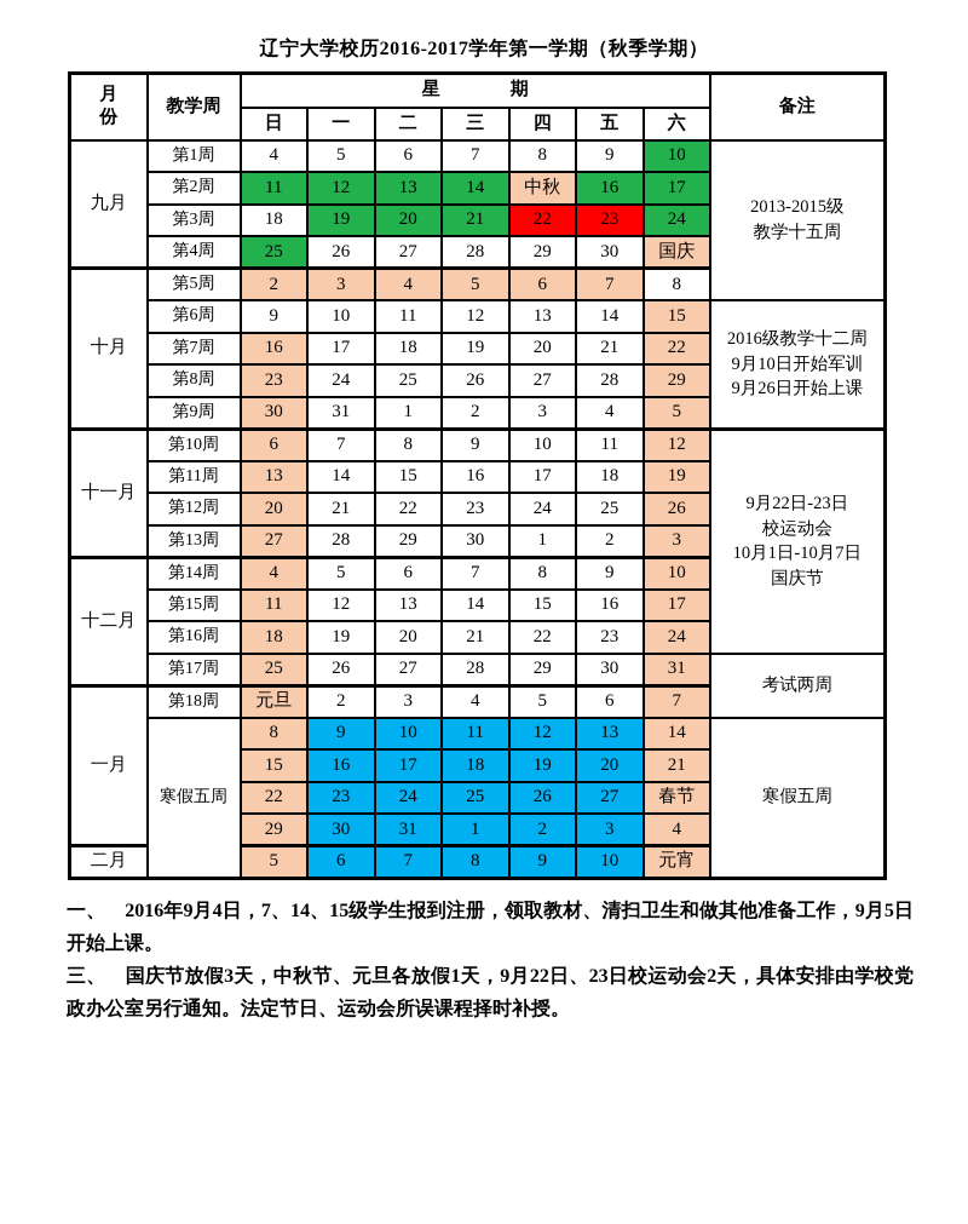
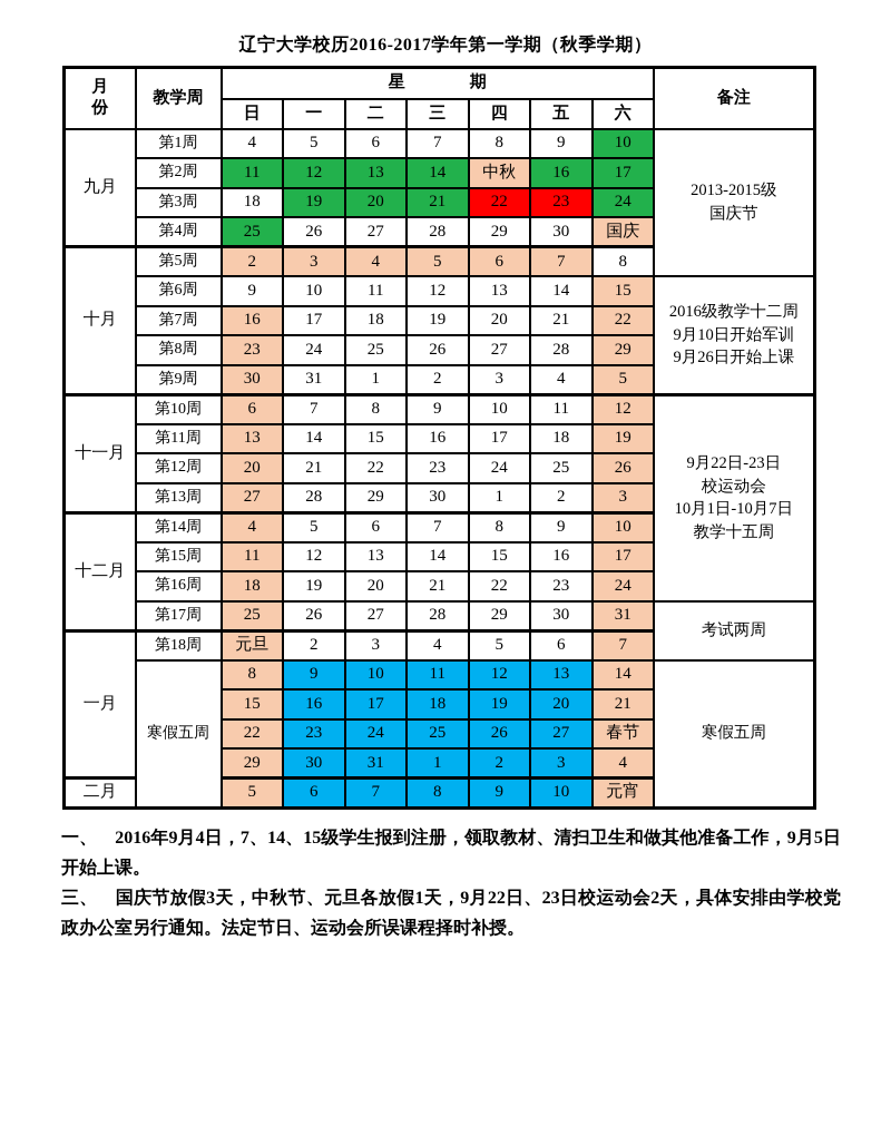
  辽宁大学校历2016-2017学年第一学期（秋季学期）
  月 份	教学周	星 期	备注
  日	一	二	三	四	五	六
- 九月	第1周	4	5	6	7	8	9	10	2013-2015级教学十五周
+ 九月	第1周	4	5	6	7	8	9	10	2013-2015级国庆节
  第2周	11	12	13	14	中秋	16	17
  第3周	18	19	20	21	22	23	24
  第4周	25	26	27	28	29	30	国庆
  十月	第5周	2	3	4	5	6	7	8
  第6周	9	10	11	12	13	14	15	2016级教学十二周9月10日开始军训9月26日开始上课
  第7周	16	17	18	19	20	21	22
  第8周	23	24	25	26	27	28	29
  第9周	30	31	1	2	3	4	5
- 十一月	第10周	6	7	8	9	10	11	12	9月22日-23日校运动会10月1日-10月7日国庆节
+ 十一月	第10周	6	7	8	9	10	11	12	9月22日-23日校运动会10月1日-10月7日教学十五周
  第11周	13	14	15	16	17	18	19
  第12周	20	21	22	23	24	25	26
  第13周	27	28	29	30	1	2	3
  十二月	第14周	4	5	6	7	8	9	10
  第15周	11	12	13	14	15	16	17
  第16周	18	19	20	21	22	23	24
  第17周	25	26	27	28	29	30	31	考试两周
  一月	第18周	元旦	2	3	4	5	6	7
  寒假五周	8	9	10	11	12	13	14	寒假五周
  15	16	17	18	19	20	21
  22	23	24	25	26	27	春节
  29	30	31	1	2	3	4
  二月	5	6	7	8	9	10	元宵
  一、 2016年9月4日，7、14、15级学生报到注册，领取教材、清扫卫生和做其他准备工作，9月5日开始上课。
  三、 国庆节放假3天，中秋节、元旦各放假1天，9月22日、23日校运动会2天，具体安排由学校党政办公室另行通知。法定节日、运动会所误课程择时补授。
